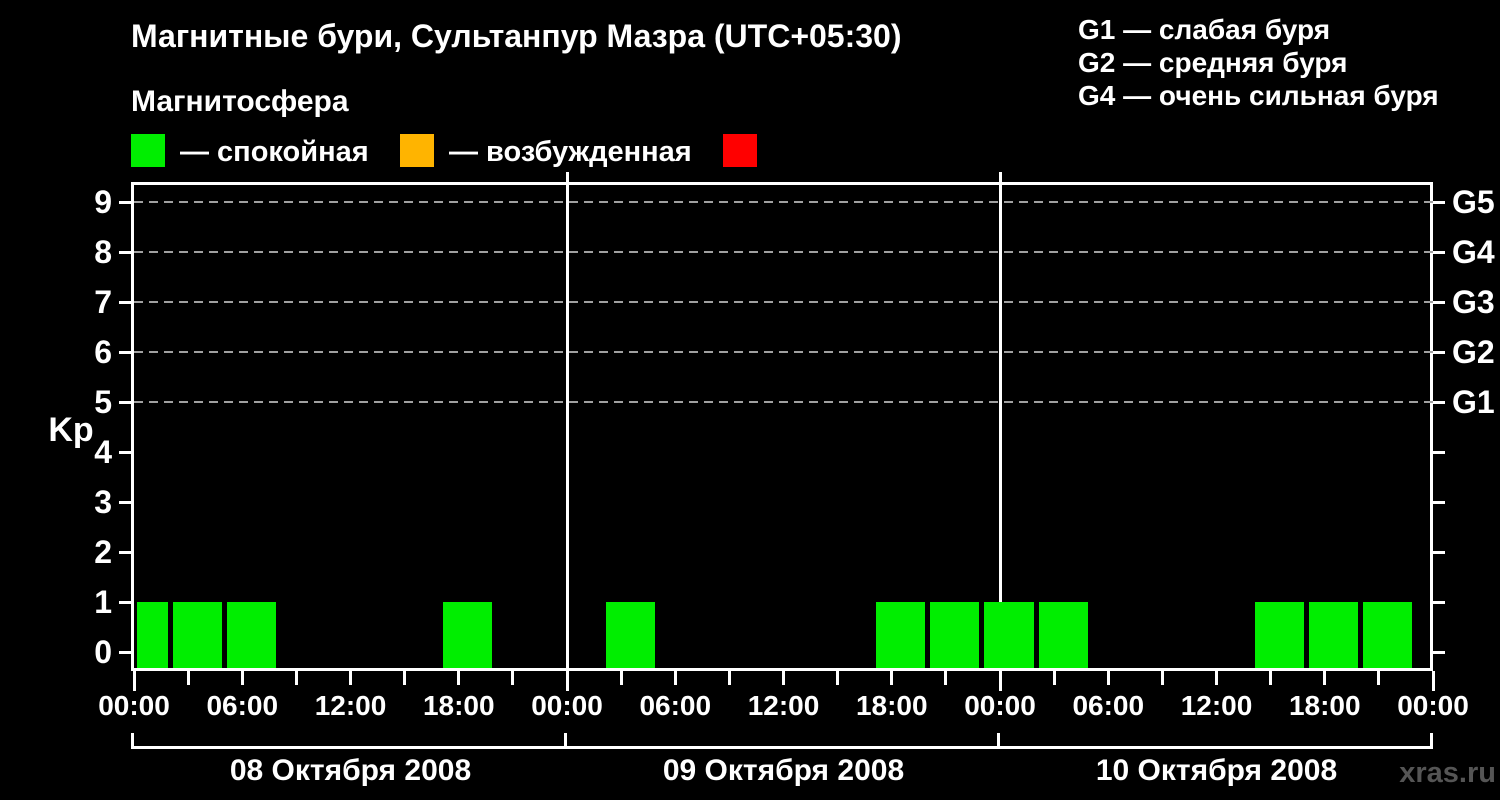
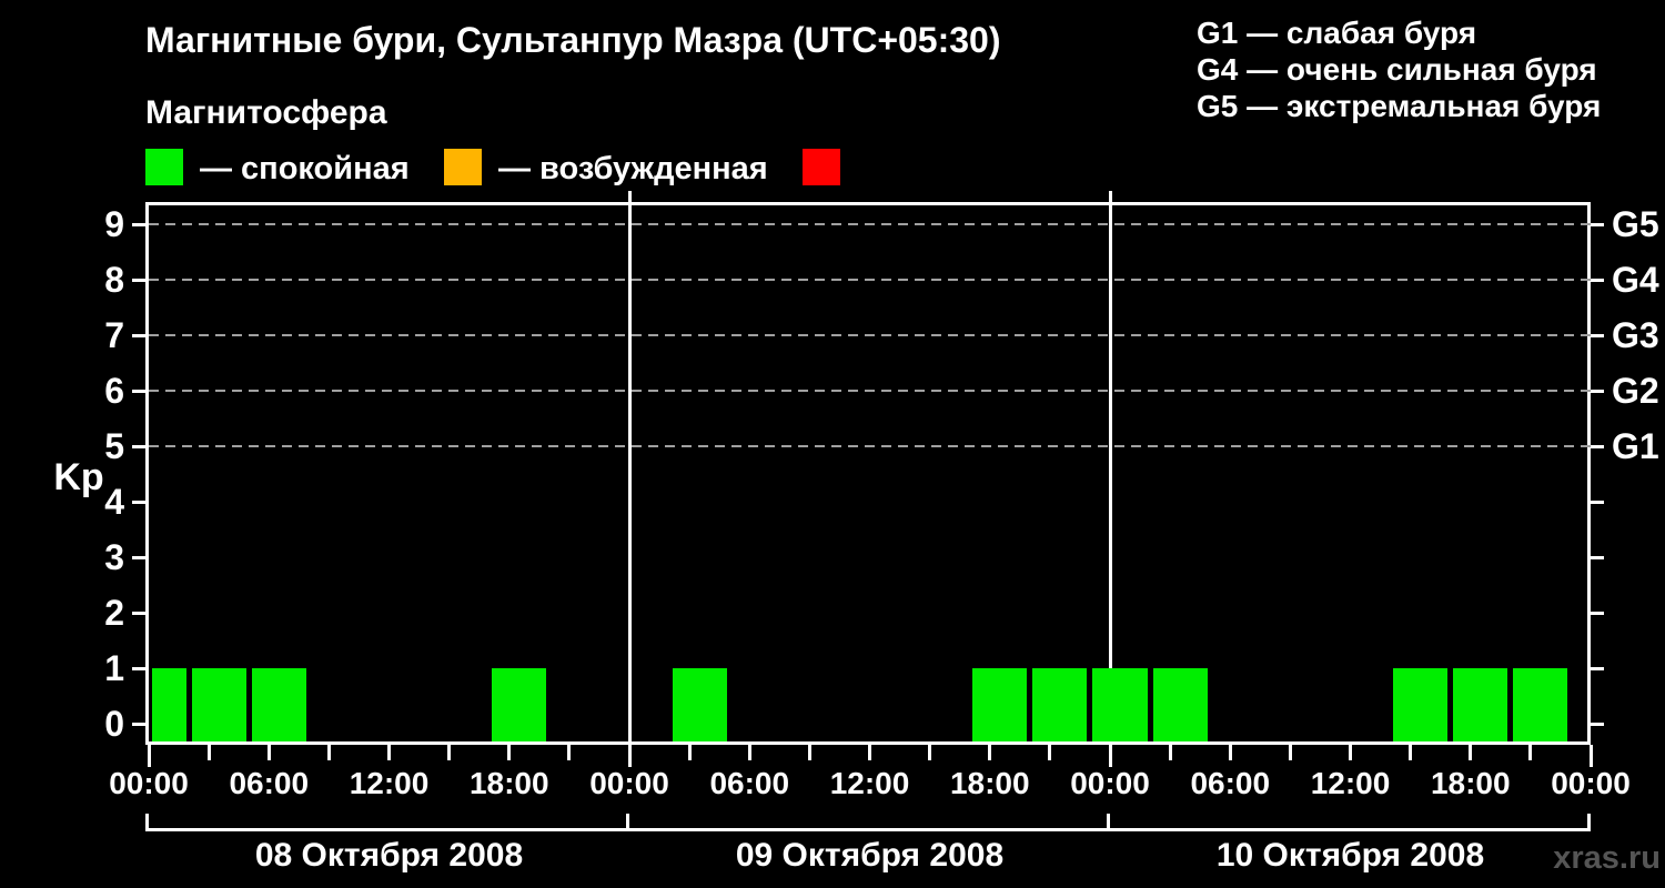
  Магнитные бури, Сультанпур Мазра (UTC+05:30)
  Магнитосфера
  G1 — слабая буря
- G2 — средняя буря
  G4 — очень сильная буря
+ G5 — экстремальная буря
  0
  1
  2
  3
  4
  5
  6
  7
  8
  9
  G1
  G2
  G3
  G4
  G5
  00:00
  06:00
  12:00
  18:00
  00:00
  06:00
  12:00
  18:00
  00:00
  06:00
  12:00
  18:00
  00:00
  08 Октября 2008
  09 Октября 2008
  10 Октября 2008
  — спокойная
  — возбужденная
  Kp
  xras.ru
